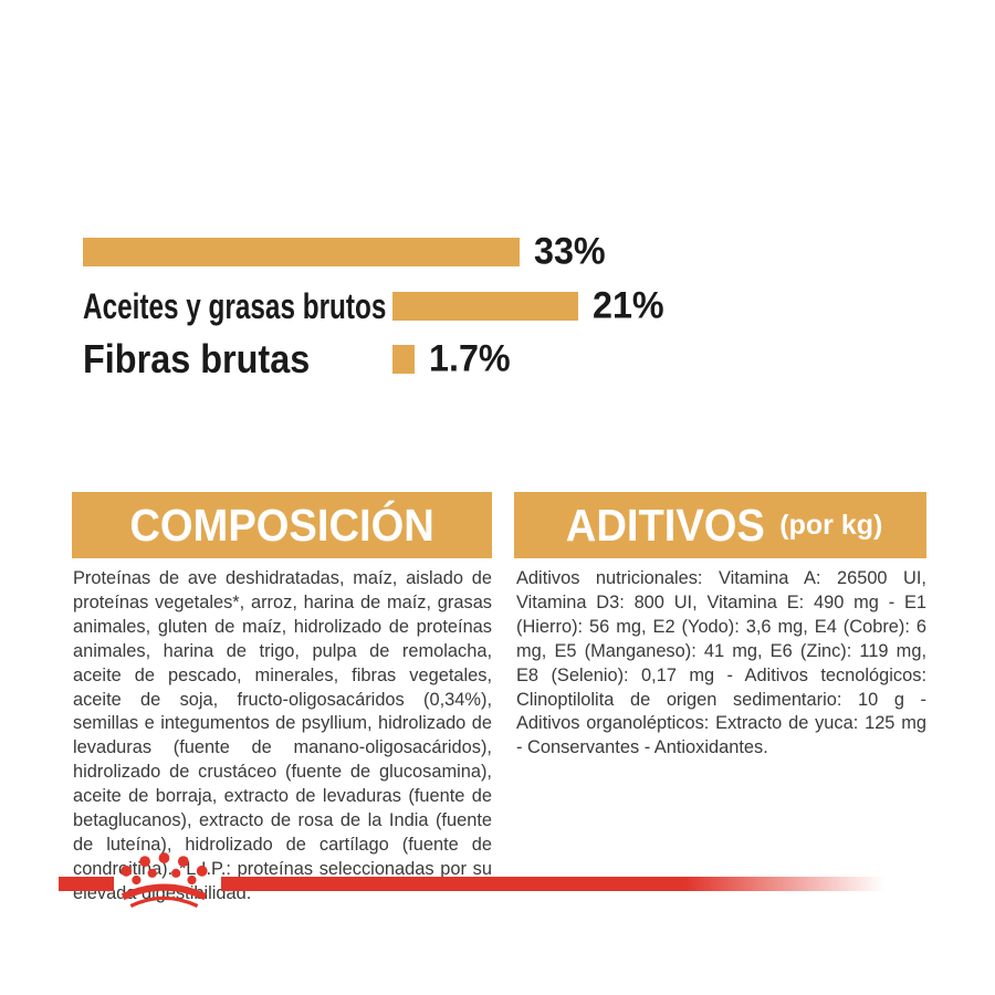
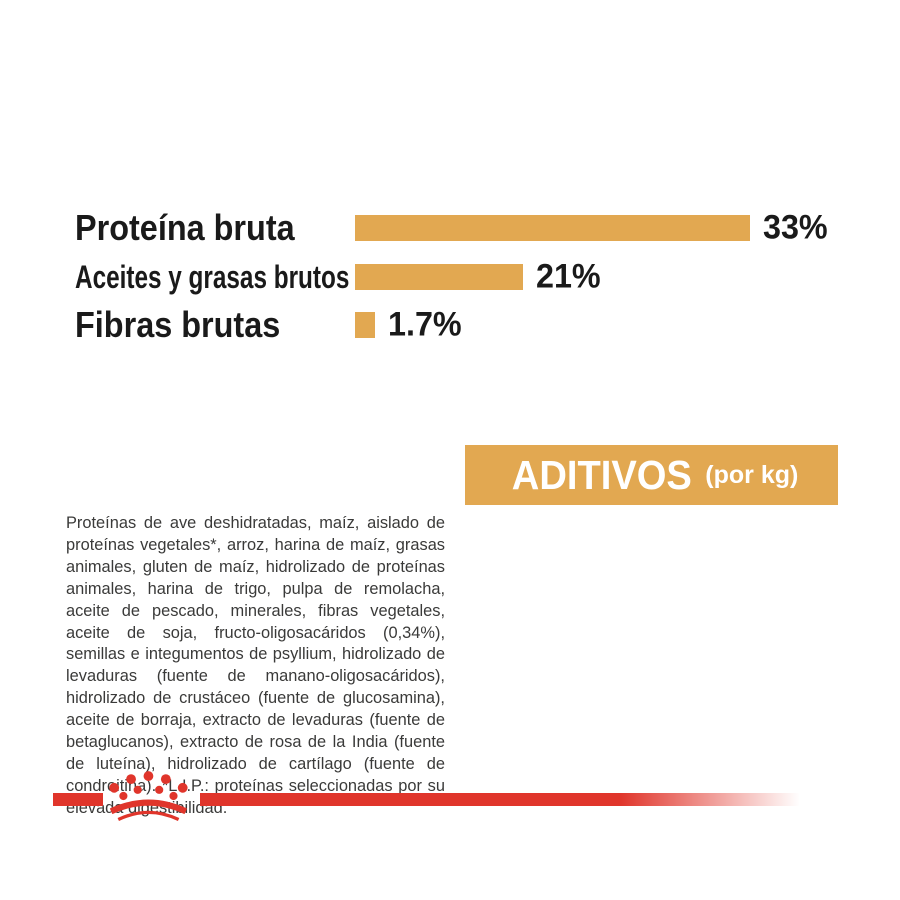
+ Proteína bruta
  33%
  Aceites y grasas b
  21%
  Fibras brutas
  1.7%
- COMPOSICIÓN
  Proteínas de ave deshidratadas, maíz, aislado de proteínas vegetales*, arroz, harina de maíz, grasas animales, gluten de maíz, hidrolizado de proteínas animales, harina de trigo, pulpa de remolacha, aceite de pescado, minerales, fibras vegetales, aceite de soja, fructo-oligosacáridos (0,34%), semillas e integumentos de psyllium, hidrolizado de levaduras (fuente de manano-oligosacáridos), hidrolizado de crustáceo (fuente de glucosamina), aceite de borraja, extracto de levaduras (fuente de betaglucanos), extracto de rosa de la India (fuente de luteína), hidrolizado de cartílago (fuente de condrtina). *L.P.: proteínas seleccionadas por su elevad digesilidad.
  ADITIVOS
  (por kg)
- Aditivos nutricionales: Vitamina A: 26500 UI, Vitamina D3: 800 UI, Vitamina E: 490 mg - E1 (Hierro): 56 mg, E2 (Yodo): 3,6 mg, E4 (Cobre): 6 mg, E5 (Manganeso): 41 mg, E6 (Zinc): 119 mg, E8 (Selenio): 0,17 mg - Aditivos tecnológicos: Clinoptilolita de origen sedimentario: 10 g - Aditivos organolépticos: Extracto de yuca: 125 mg - Conservantes - Antioxidantes.
